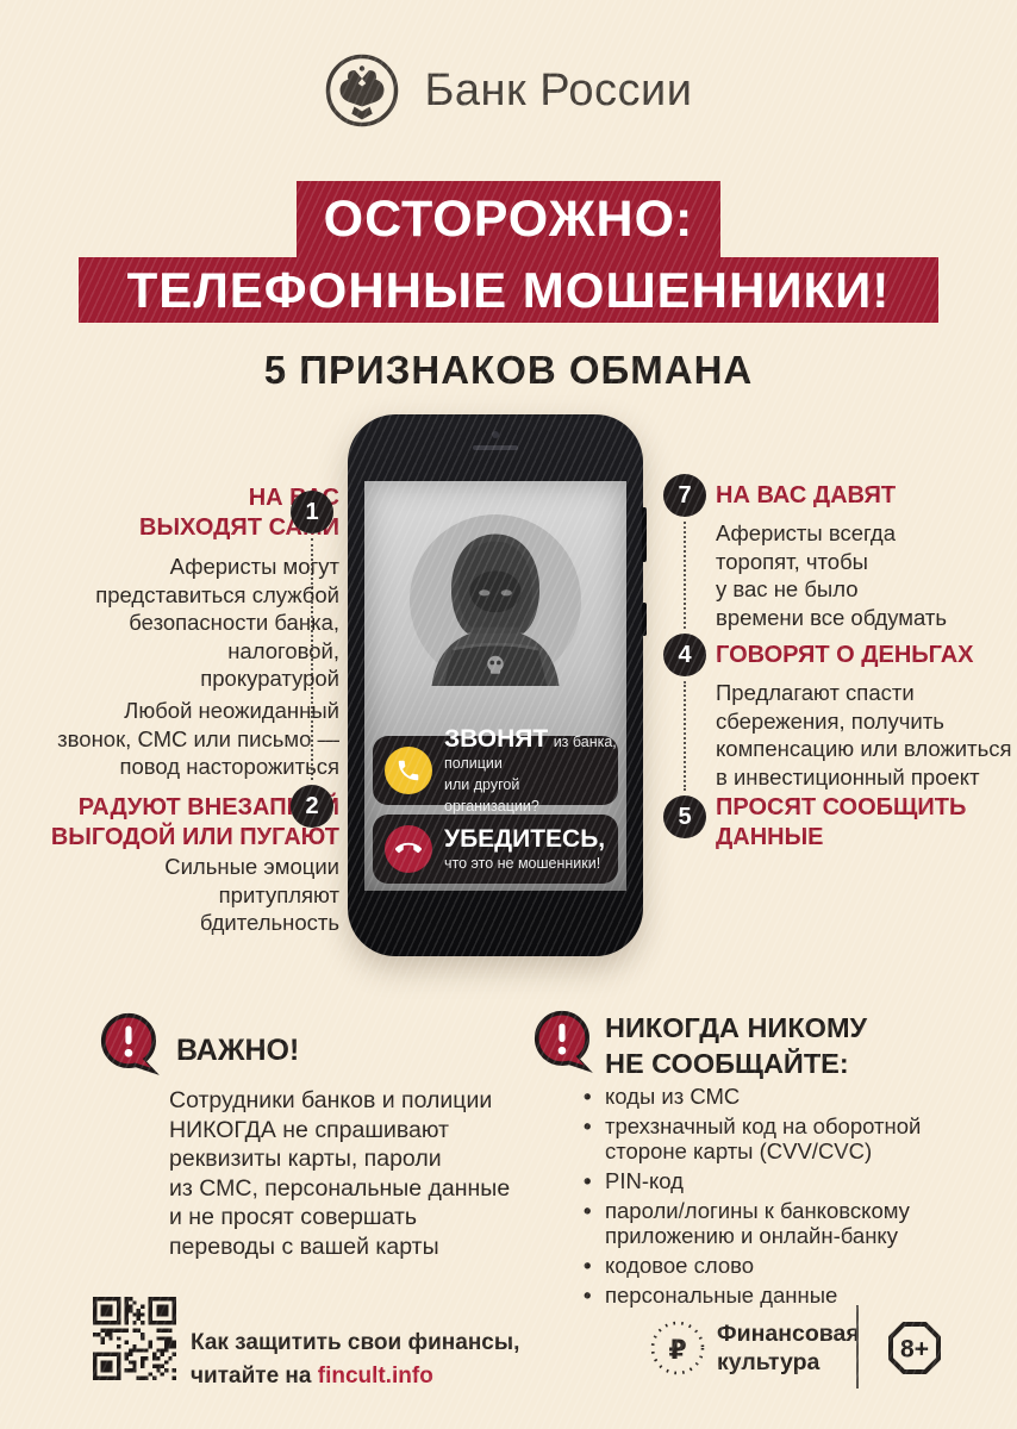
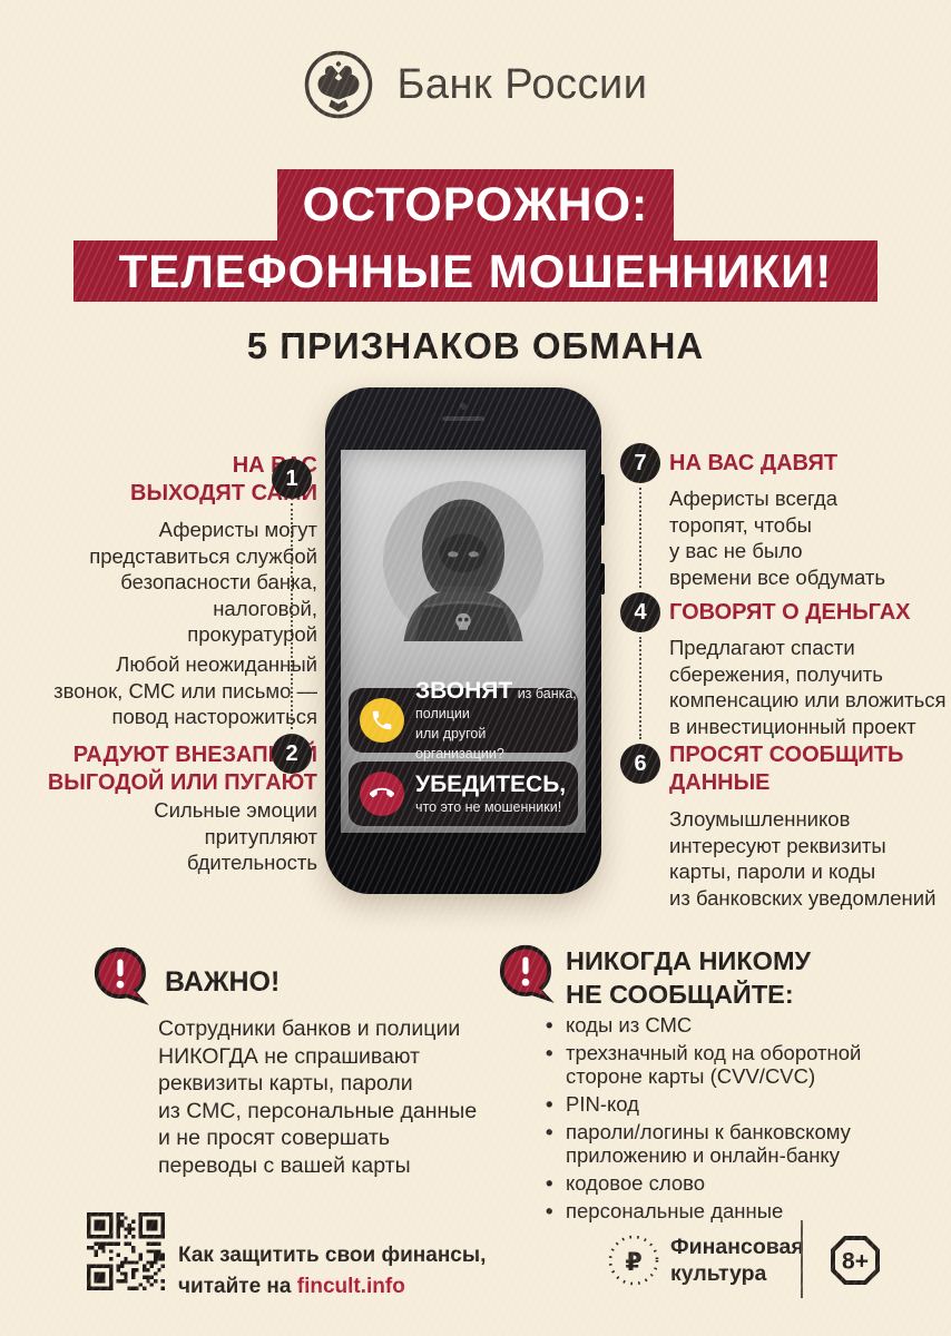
  Банк России
  ОСТОРОЖНО:
  ТЕЛЕФОННЫЕ МОШЕННИКИ!
  5 ПРИЗНАКОВ ОБМАНА
  1
  2
  7
  4
- 5
+ 6
  ВЫХОДЯТ САИ
  Аферисты могут
  представиться службой
  безопасности банка,
  налоговой,
  прокуратурой
  Любой неожиданный
  звонок, СМС или письмо —
  повод насторожиться
  РАДУЮТ ВНЕЗАП
  ВЫГОДОЙ ИЛИ ПУГАЮТ
  Сильные эмоции
  притупляют
  бдительность
  НА ВАС ДАВЯТ
  Аферисты всегда
  торопят, чтобы
  у вас не было
  времени все обдумать
  ГОВОРЯТ О ДЕНЬГАХ
  Предлагают спасти
  сбережения, получить
  компенсацию или вложиться
  в инвестиционный проект
  ПРОСЯТ СООБЩИТЬ
  ДАННЫЕ
+ Злоумышленников
+ интересуют реквизиты
+ карты, пароли и коды
+ из банковских уведомлений
  ЗВОНЯТ из банка, полиции
  или другой организации?
  УБЕДИТЕСЬ, что это не мошенники!
  ВАЖНО!
  Сотрудники банков и полиции
  НИКОГДА не спрашивают
  реквизиты карты, пароли
  из СМС, персональные данные
  и не просят совершать
  переводы с вашей карты
  НИКОГДА НИКОМУ
  НЕ СООБЩАЙТЕ:
  коды из СМС
  трехзначный код на оборотной
  стороне карты (CVV/CVC)
  PIN-код
  пароли/логины к банковскому
  приложению и онлайн-банку
  кодовое слово
  персональные данные
  Как защитить свои финансы,
  читайте на fincult.info
  ₽
  Финансовая
  культура
  8+
